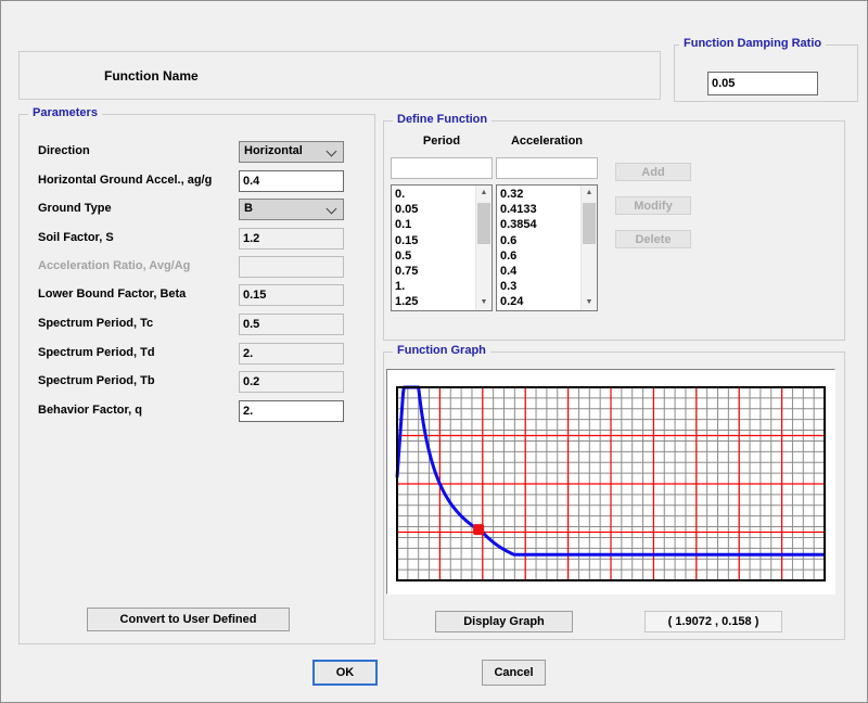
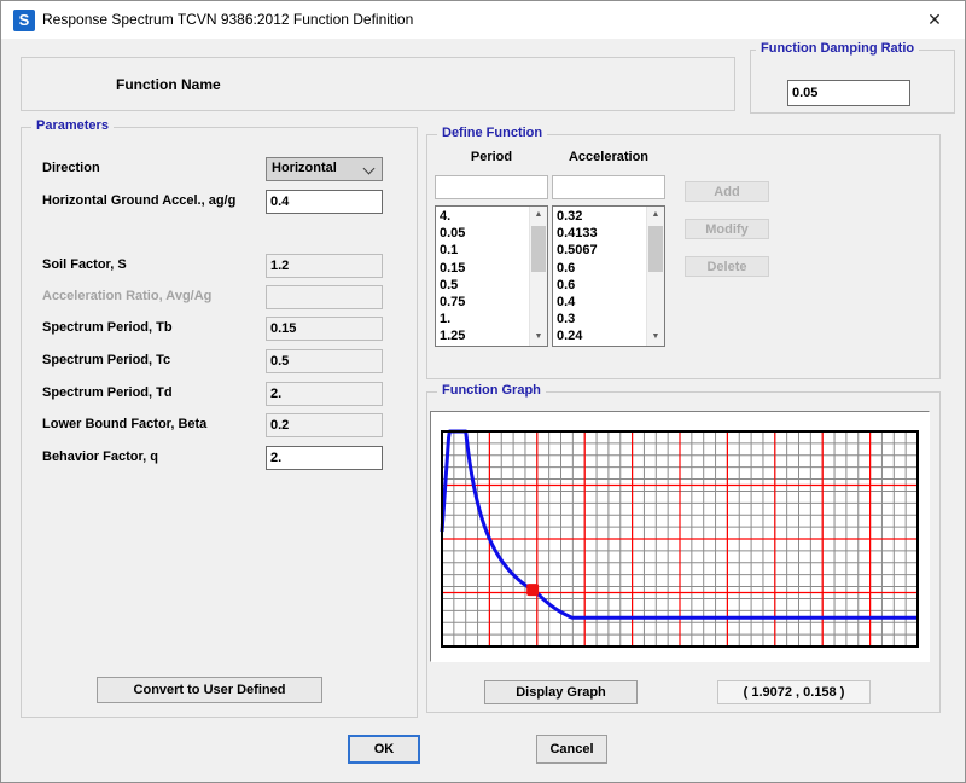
+ S
+ Response Spectrum TCVN 9386:2012 Function Definition
+ ✕
  Function Name
  Function Damping Ratio
  0.05
  Parameters
  Direction
  Horizontal
  Horizontal Ground Accel., ag/g
  0.4
- Ground Type
- B
  Soil Factor, S
  1.2
  Acceleration Ratio, Avg/Ag
- Lower Bound Factor, Beta
+ Spectrum Period, Tb
  0.15
  Spectrum Period, Tc
  0.5
  Spectrum Period, Td
  2.
- Spectrum Period, Tb
+ Lower Bound Factor, Beta
  0.2
  Behavior Factor, q
  2.
  Convert to User Defined
  Define Function
  Period
  Acceleration
- 0.
+ 4.
  0.05
  0.1
  0.15
  0.5
  0.75
  1.
  1.25
  0.32
  0.4133
- 0.3854
+ 0.5067
  0.6
  0.6
  0.4
  0.3
  0.24
  Add
  Modify
  Delete
  Function Graph
  Display Graph
  ( 1.9072 , 0.158 )
  OK
  Cancel
